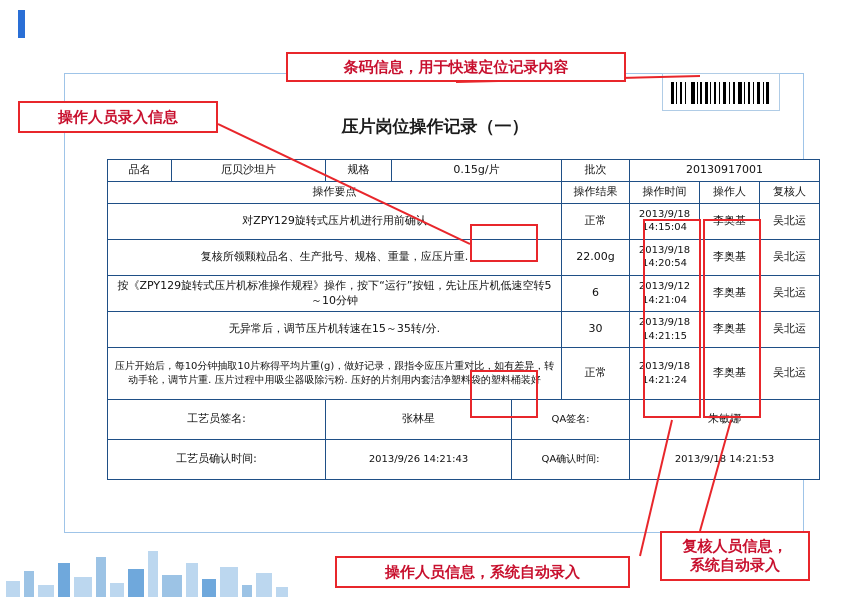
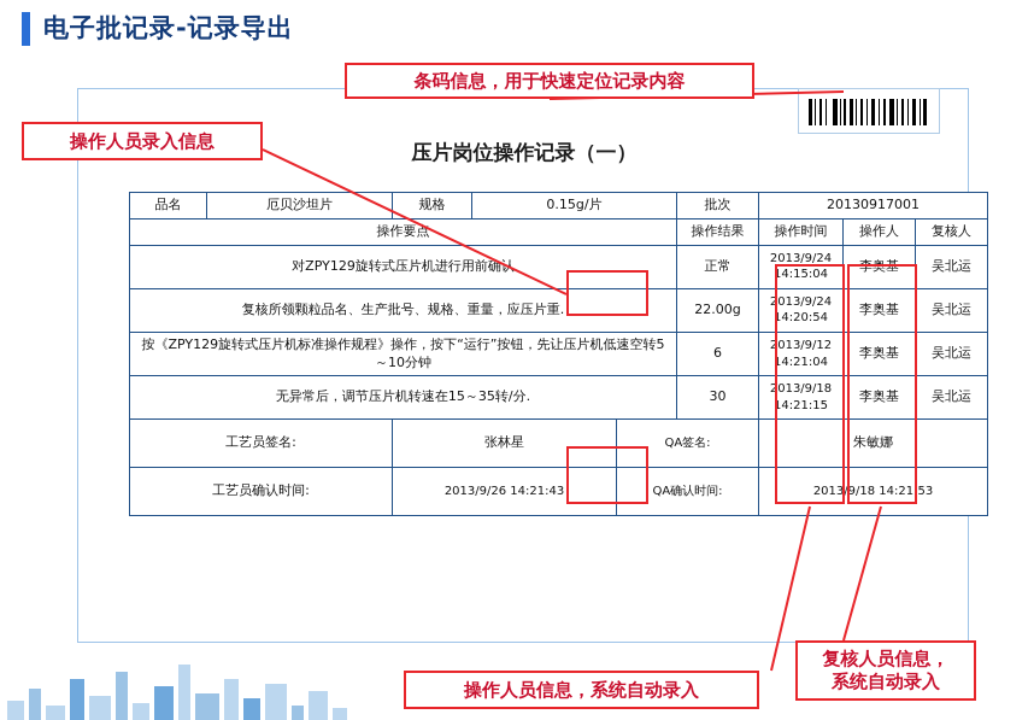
+ 电子批记录-记录导出
  压片岗位操作记录（一）
  品名	厄贝沙坦片	规格	0.15g/片	批次	20130917001
  操作要点	操作结果	操作时间	操作人	复核人
- 对ZPY129旋转式压片机进行用前确	正常	2013/9/18 14:15:04	李奥基	吴北运
+ 对ZPY129旋转式压片机进行用前确	正常	2013/9/24 14:15:04	李奥基	吴北运
- 复核所领颗粒品名、生产批号、规格、重量，应压片重.	22.00g	2013/9/18 14:20:54	李奥基	吴北运
+ 复核所领颗粒品名、生产批号、规格、重量，应压片重.	22.00g	2013/9/24 14:20:54	李奥基	吴北运
  按《ZPY129旋转式压片机标准操作规程》操作，按下“运行”按钮，先让压片机低速空转5～10分钟	6	2013/9/12 14:21:04	李奥基	吴北运
  无异常后，调节压片机转速在15～35转/分.	30	2013/9/18 14:21:15	李奥基	吴北运
- 压片开始后，每10分钟抽取10片称得平均片重(g)，做好记录，跟指令应压片重对比，如有差异，转动手轮，调节片重. 压片过程中用吸尘器吸除污粉. 压好的片剂用内套洁净塑料袋的塑料桶装好	正常	2013/9/18 14:21:24	李奥基	吴北运
  工艺员签名:	张林星	QA签名:	朱敏娜
  工艺员确认时间:	2013/9/26 14:21:43	QA确认时间:	2013/9/18 14:21:53
  条码信息，用于快速定位记录内容
  操作人员录入信息
  操作人员信息，系统自动录入
  复核人员信息，
  系统自动录入
